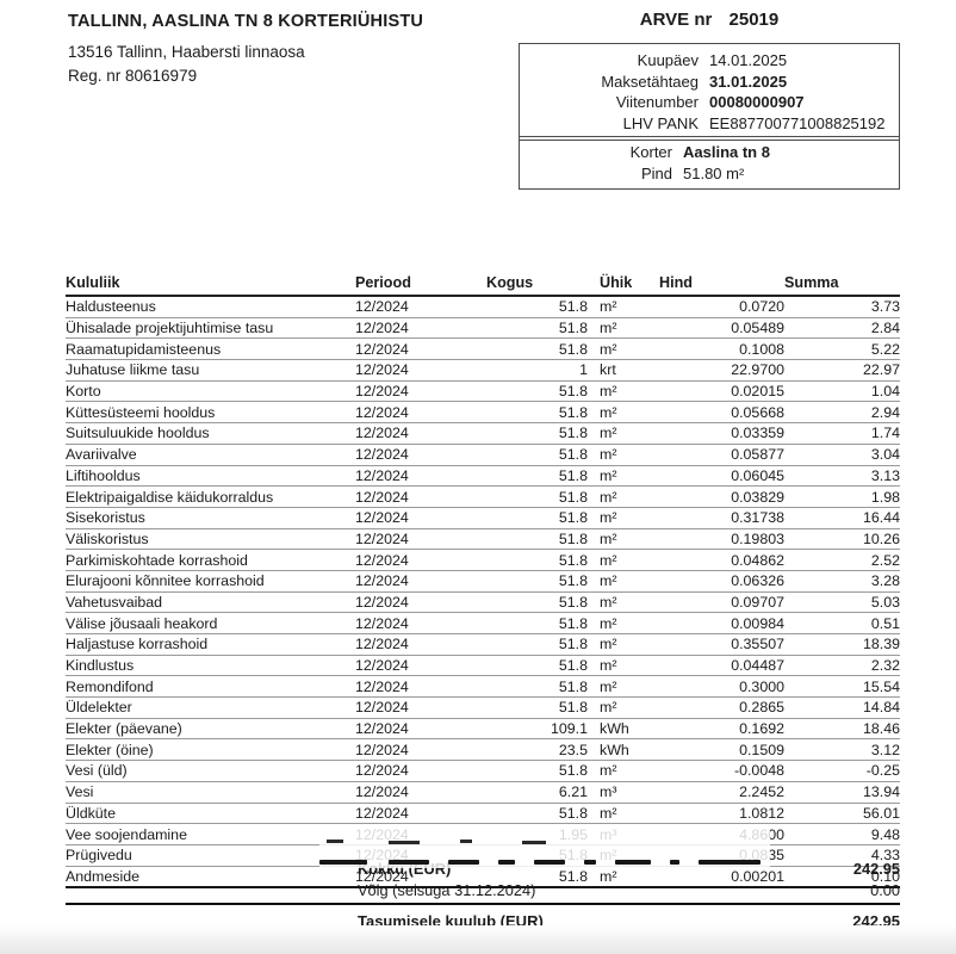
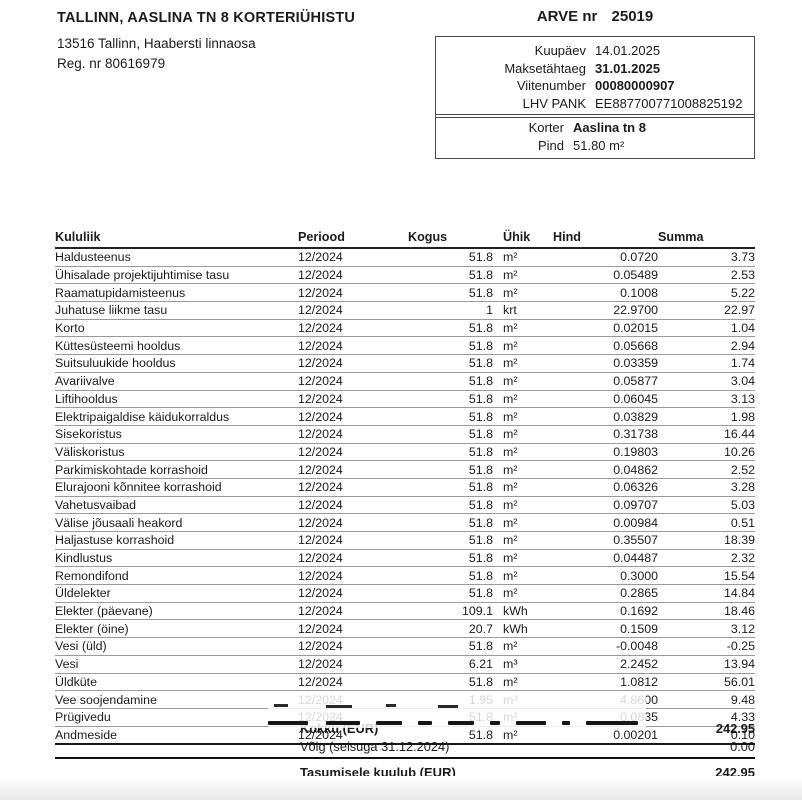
  TALLINN, AASLINA TN 8 KORTERIÜHISTU
  13516 Tallinn, Haabersti linnaosa
  Reg. nr 80616979
  ARVE nr 25019
  Kuupäev
  14.01.2025
  Maksetähtaeg
  31.01.2025
  Viitenumber
  00080000907
  LHV PANK
  EE887700771008825192
  Korter
  Aaslina tn 8
  Pind
  51.80 m²
  Kululiik	Periood	Kogus	Ühik	Hind	Summa
  Haldusteenus	12/2024	51.8	m²	0.0720	3.73
- Ühisalade projektijuhtimise tasu	12/2024	51.8	m²	0.05489	2.84
+ Ühisalade projektijuhtimise tasu	12/2024	51.8	m²	0.05489	2.53
  Raamatupidamisteenus	12/2024	51.8	m²	0.1008	5.22
  Juhatuse liikme tasu	12/2024	1	krt	22.9700	22.97
  Korto	12/2024	51.8	m²	0.02015	1.04
  Küttesüsteemi hooldus	12/2024	51.8	m²	0.05668	2.94
  Suitsuluukide hooldus	12/2024	51.8	m²	0.03359	1.74
  Avariivalve	12/2024	51.8	m²	0.05877	3.04
  Liftihooldus	12/2024	51.8	m²	0.06045	3.13
  Elektripaigaldise käidukorraldus	12/2024	51.8	m²	0.03829	1.98
  Sisekoristus	12/2024	51.8	m²	0.31738	16.44
  Väliskoristus	12/2024	51.8	m²	0.19803	10.26
  Parkimiskohtade korrashoid	12/2024	51.8	m²	0.04862	2.52
  Elurajooni kõnnitee korrashoid	12/2024	51.8	m²	0.06326	3.28
  Vahetusvaibad	12/2024	51.8	m²	0.09707	5.03
  Välise jõusaali heakord	12/2024	51.8	m²	0.00984	0.51
  Haljastuse korrashoid	12/2024	51.8	m²	0.35507	18.39
  Kindlustus	12/2024	51.8	m²	0.04487	2.32
  Remondifond	12/2024	51.8	m²	0.3000	15.54
  Üldelekter	12/2024	51.8	m²	0.2865	14.84
  Elekter (päevane)	12/2024	109.1	kWh	0.1692	18.46
- Elekter (öine)	12/2024	23.5	kWh	0.1509	3.12
+ Elekter (öine)	12/2024	20.7	kWh	0.1509	3.12
  Vesi (üld)	12/2024	51.8	m²	-0.0048	-0.25
  Vesi	12/2024	6.21	m³	2.2452	13.94
  Üldküte	12/2024	51.8	m²	1.0812	56.01
  Vee soojendamine	12/2024	1.95	m³	4.8600	9.48
  Prügivedu	12/2024	51.8	m²	0.0835	4.33
  Andmeside	12/2024	51.8	m²	0.00201	0.10
  Kokku (EUR)
  242.95
  Võlg (seisuga 31.12.2024)
  0.00
  Tasumisele kuulub (EUR)
  242.95
